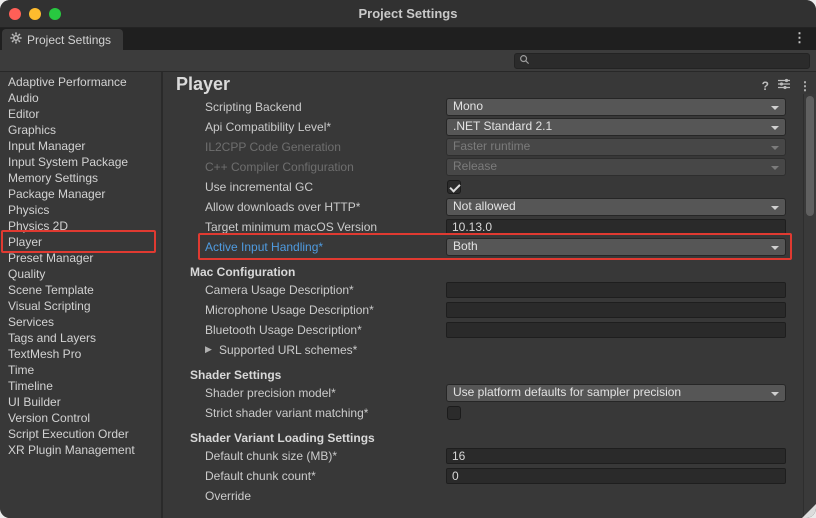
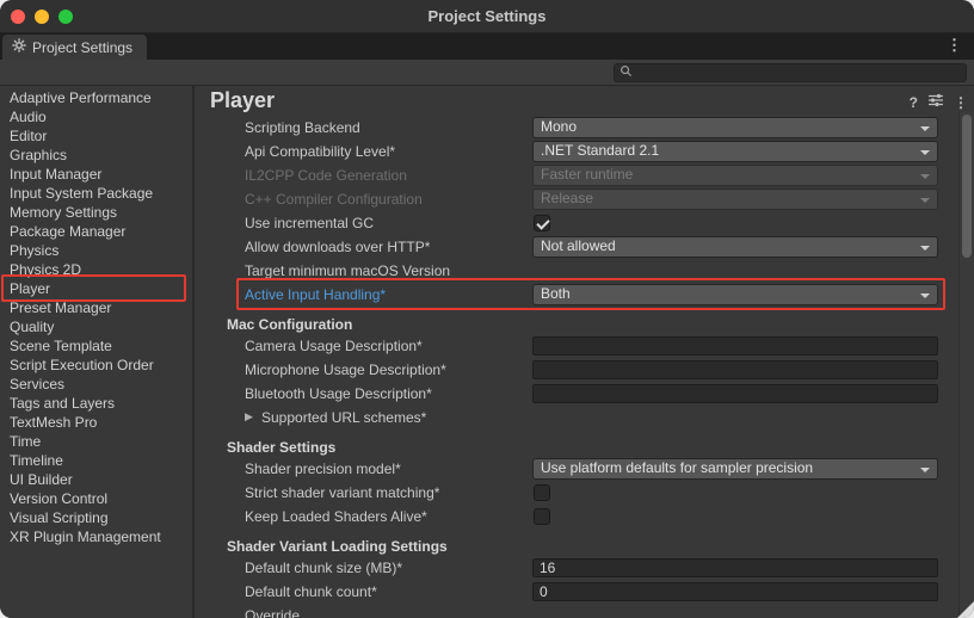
  Project Settings
  Project Settings
  ⋮
  Adaptive Performance
  Audio
  Editor
  Graphics
  Input Manager
  Input System Package
  Memory Settings
  Package Manager
  Physics
  Physics 2D
  Player
  Preset Manager
  Quality
  Scene Template
- Visual Scripting
+ Script Execution Order
  Services
  Tags and Layers
  TextMesh Pro
  Time
  Timeline
  UI Builder
  Version Control
- Script Execution Order
+ Visual Scripting
  XR Plugin Management
  Player
  ?
  ⋮
  Scripting Backend
  Mono
  Api Compatibility Level*
  .NET Standard 2.1
  IL2CPP Code Generation
  Faster runtime
  C++ Compiler Configuration
  Release
  Use incremental GC
  Allow downloads over HTTP*
  Not allowed
  Target minimum macOS Version
- 10.13.0
  Active Input Handling*
  Both
  Mac Configuration
  Camera Usage Description*
  Microphone Usage Description*
  Bluetooth Usage Description*
  ▶
  Supported URL schemes*
  Shader Settings
  Shader precision model*
  Use platform defaults for sampler precision
  Strict shader variant matching*
+ Keep Loaded Shaders Alive*
  Shader Variant Loading Settings
  Default chunk size (MB)*
  16
  Default chunk count*
  0
  Override
